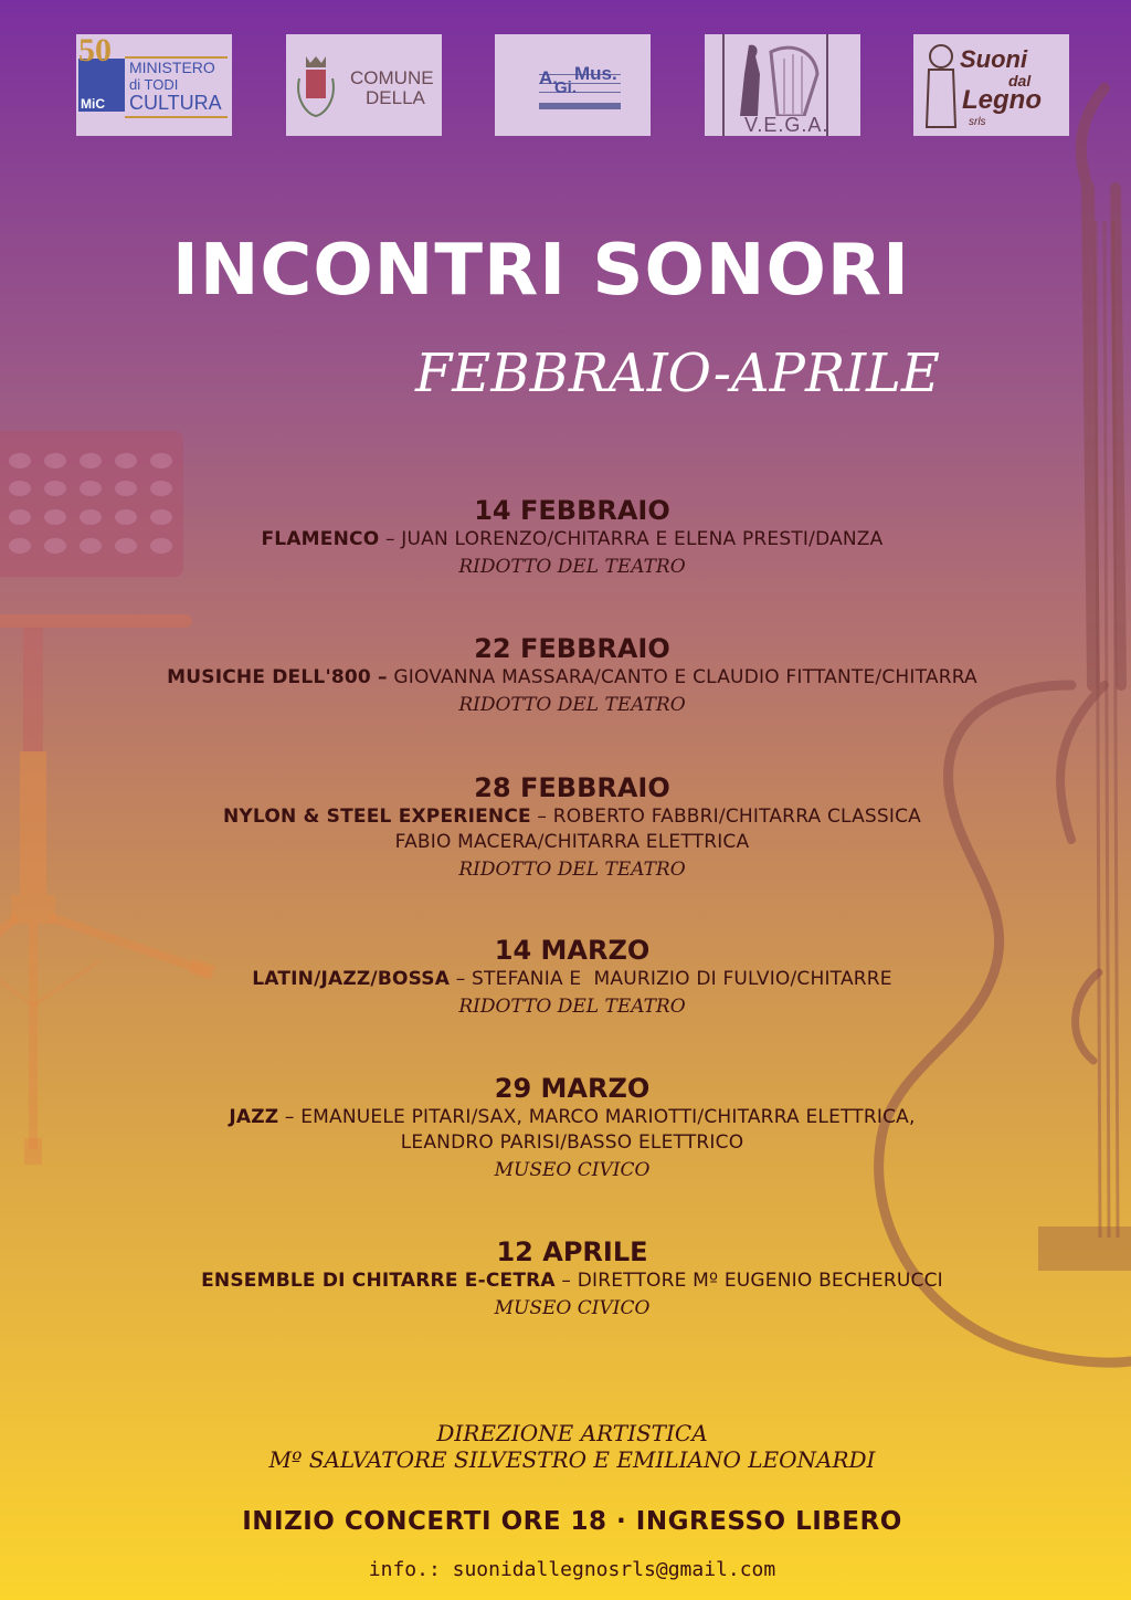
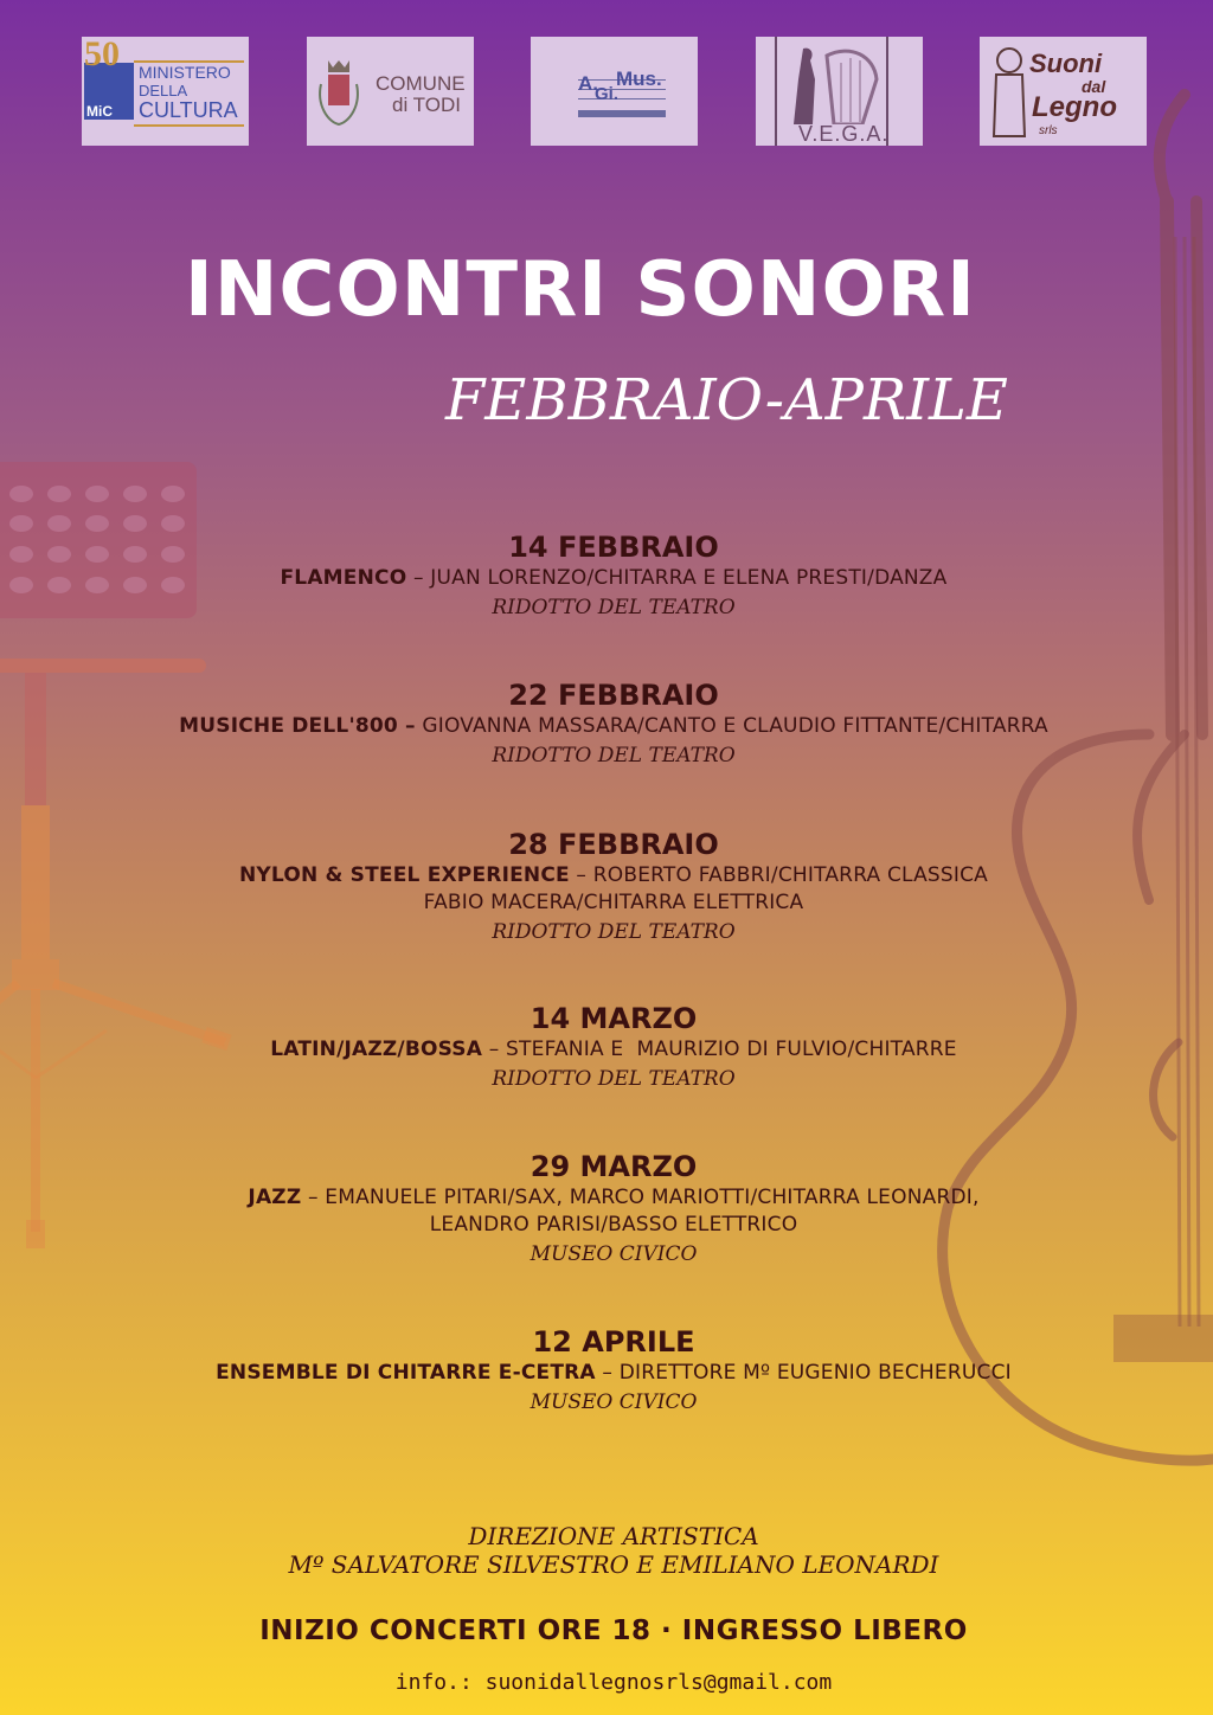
  50
  MiC
  MINISTERO
- di TODI
+ DELLA
  CULTURA
  COMUNE
- DELLA
+ di TODI
  A.
  Gi.
  Mus.
  V.E.G.A.
  Suoni
  dal
  Legno
  srls
  INCONTRI SONORI
  FEBBRAIO-APRILE
  14 FEBBRAIO
  FLAMENCO – JUAN LORENZO/CHITARRA E ELENA PRESTI/DANZA
  RIDOTTO DEL TEATRO
  22 FEBBRAIO
  MUSICHE DELL'800 – GIOVANNA MASSARA/CANTO E CLAUDIO FITTANTE/CHITARRA
  RIDOTTO DEL TEATRO
  28 FEBBRAIO
  NYLON & STEEL EXPERIENCE – ROBERTO FABBRI/CHITARRA CLASSICA
  FABIO MACERA/CHITARRA ELETTRICA
  RIDOTTO DEL TEATRO
  14 MARZO
  LATIN/JAZZ/BOSSA – STEFANIA E MAURIZIO DI FULVIO/CHITARRE
  RIDOTTO DEL TEATRO
  29 MARZO
- JAZZ – EMANUELE PITARI/SAX, MARCO MARIOTTI/CHITARRA ELETTRICA,
+ JAZZ – EMANUELE PITARI/SAX, MARCO MARIOTTI/CHITARRA LEONARDI,
  LEANDRO PARISI/BASSO ELETTRICO
  MUSEO CIVICO
  12 APRILE
  ENSEMBLE DI CHITARRE E-CETRA – DIRETTORE Mº EUGENIO BECHERUCCI
  MUSEO CIVICO
  DIREZIONE ARTISTICA
  Mº SALVATORE SILVESTRO E EMILIANO LEONARDI
  INIZIO CONCERTI ORE 18 · INGRESSO LIBERO
  info.: suonidallegnosrls@gmail.com
